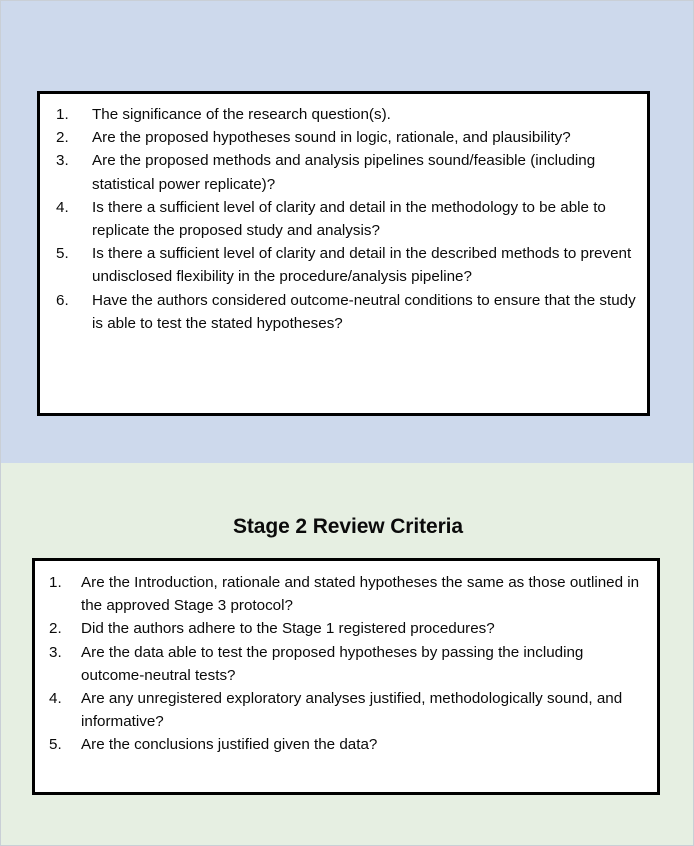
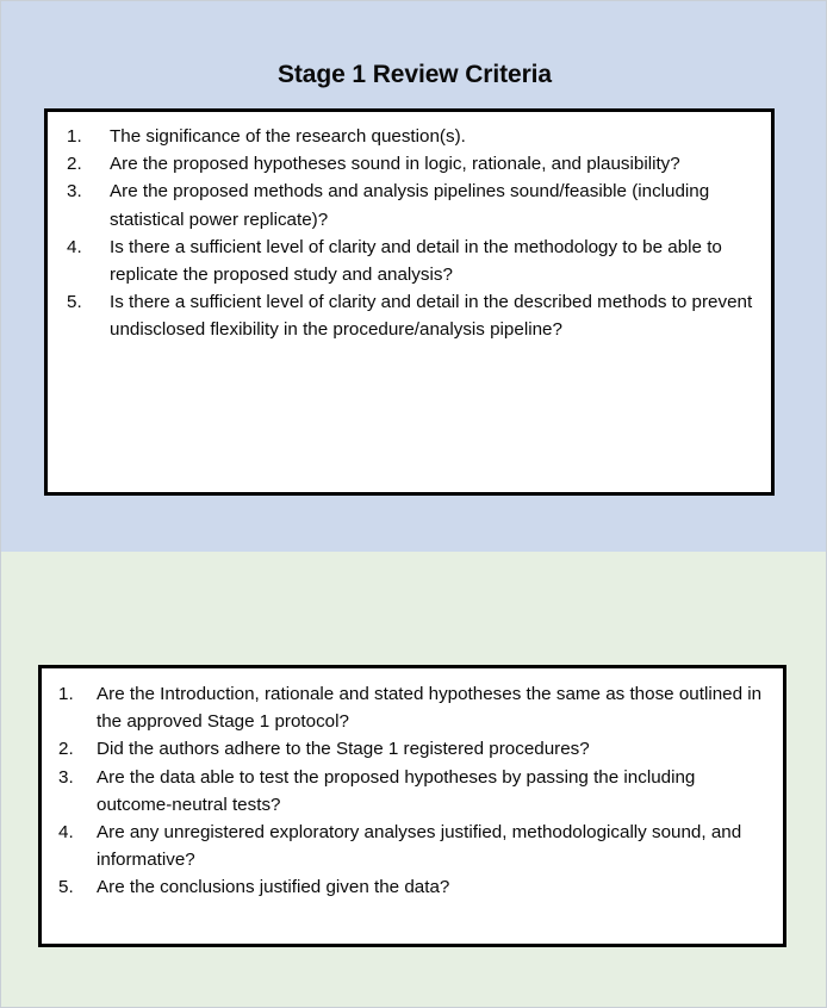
+ Stage 1 Review Criteria
  1.
  The significance of the research question(s).
  2.
  Are the proposed hypotheses sound in logic, rationale, and plausibility?
  3.
  Are the proposed methods and analysis pipelines sound/feasible (including statistical power replicate)?
  4.
  Is there a sufficient level of clarity and detail in the methodology to be able to replicate the proposed study and analysis?
  5.
  Is there a sufficient level of clarity and detail in the described methods to prevent undisclosed flexibility in the procedure/analysis pipeline?
- 6.
- Have the authors considered outcome-neutral conditions to ensure that the study is able to test the stated hypotheses?
- Stage 2 Review Criteria
  1.
- Are the Introduction, rationale and stated hypotheses the same as those outlined in the approved Stage 3 protocol?
+ Are the Introduction, rationale and stated hypotheses the same as those outlined in the approved Stage 1 protocol?
  2.
  Did the authors adhere to the Stage 1 registered procedures?
  3.
  Are the data able to test the proposed hypotheses by passing the including outcome-neutral tests?
  4.
  Are any unregistered exploratory analyses justified, methodologically sound, and informative?
  5.
  Are the conclusions justified given the data?
